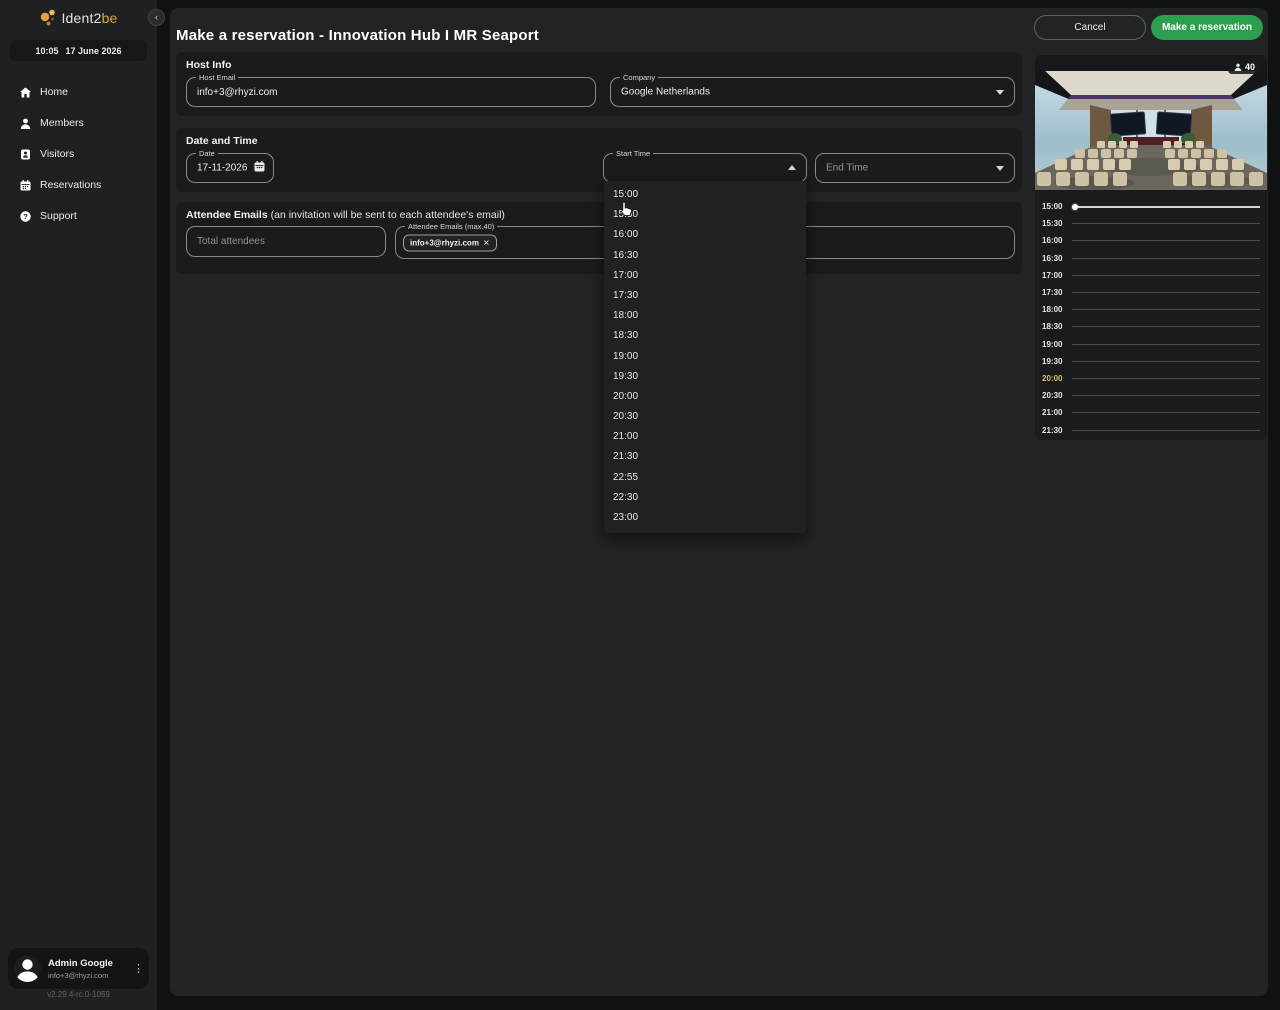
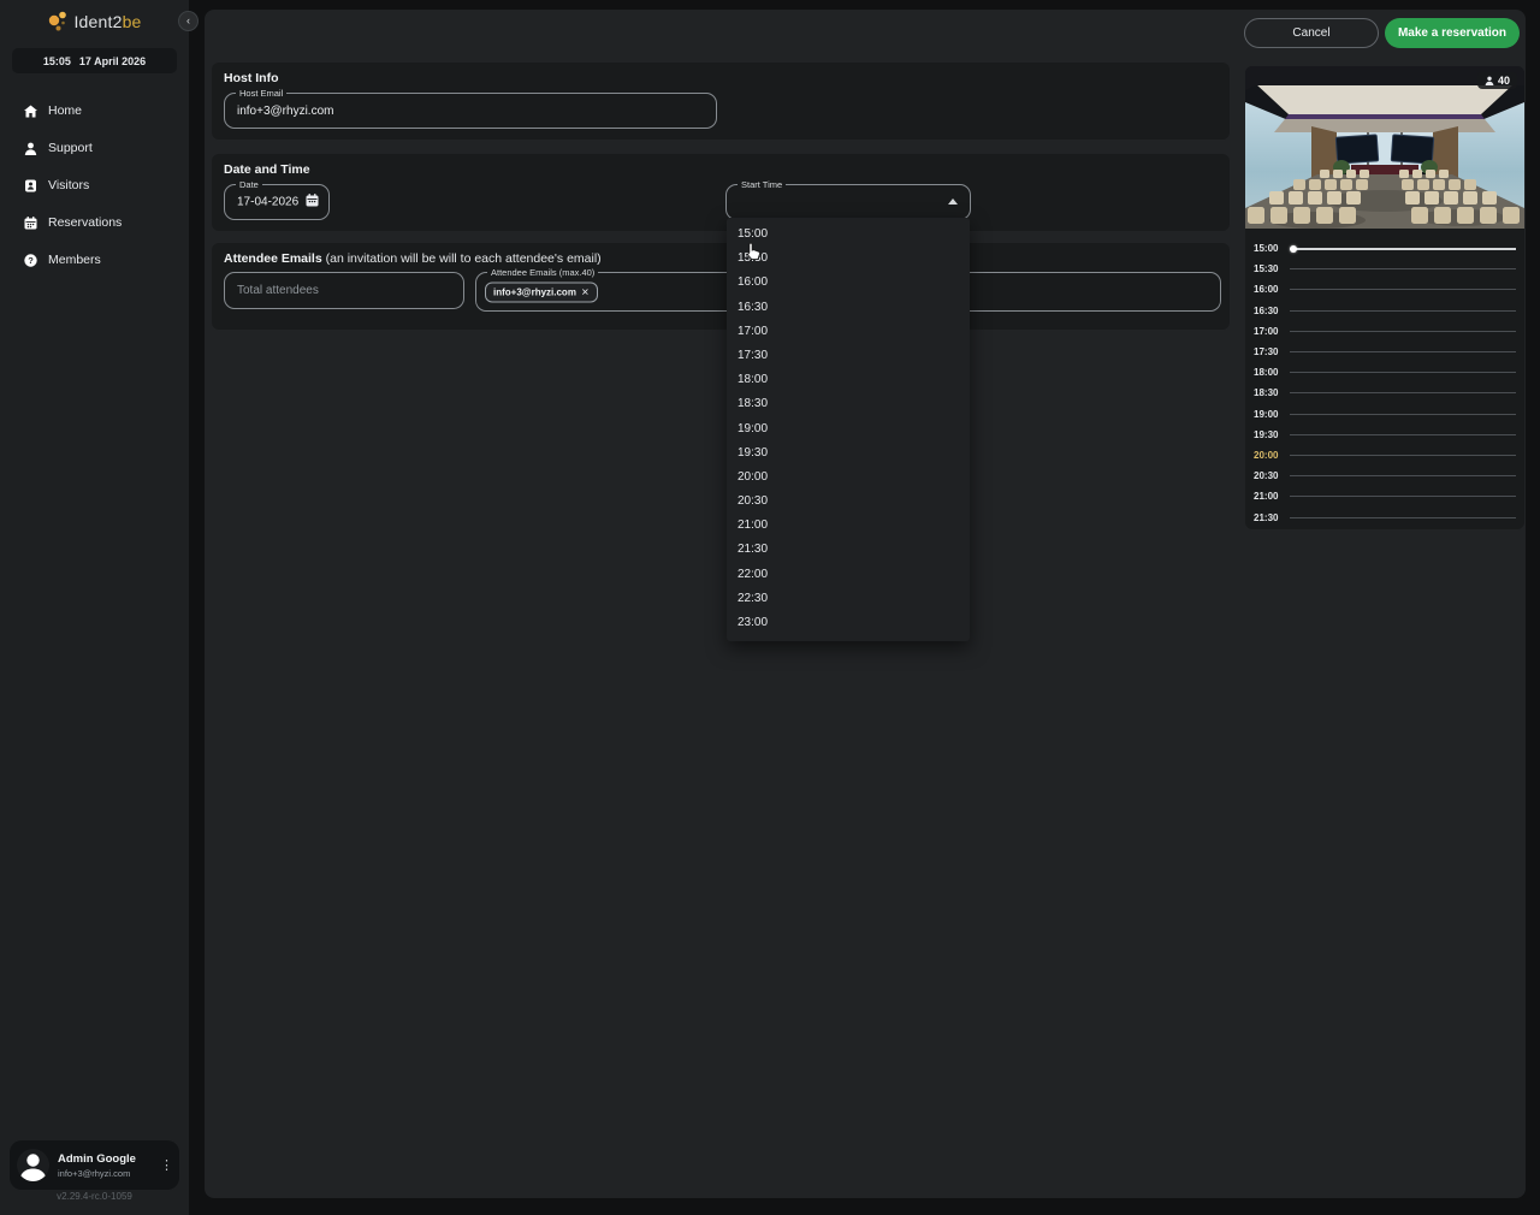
  Ident2be
  ‹
- 10:05
+ 15:05
- 17 June 2026
+ 17 April 2026
  Home
- Members
+ Support
  Visitors
  Reservations
  ?
- Support
+ Members
  Admin Google
  info+3@rhyzi.com
  ⋮
  v2.29.4-rc.0-1059
- Make a reservation - Innovation Hub I MR Seaport
  Cancel
  Make a reservation
  Host Info
  Host Email
  info+3@rhyzi.com
- Company
- Google Netherlands
  Date and Time
  Date
- 17-11-2026
+ 17-04-2026
  Start Time
- End Time
- Attendee Emails (an invitation will be sent to each attendee's email)
+ Attendee Emails (an invitation will be will to each attendee's email)
  Total attendees
  Attendee Emails (max.40)
  info+3@rhyzi.com
  ✕
  15:00
  16:00
  16:30
  17:00
  17:30
  18:00
  18:30
  19:00
  19:30
  20:00
  20:30
  21:00
  21:30
- 22:55
+ 22:00
  22:30
  23:00
  40
  15:00
  15:30
  16:00
  16:30
  17:00
  17:30
  18:00
  18:30
  19:00
  19:30
  20:00
  20:30
  21:00
  21:30
